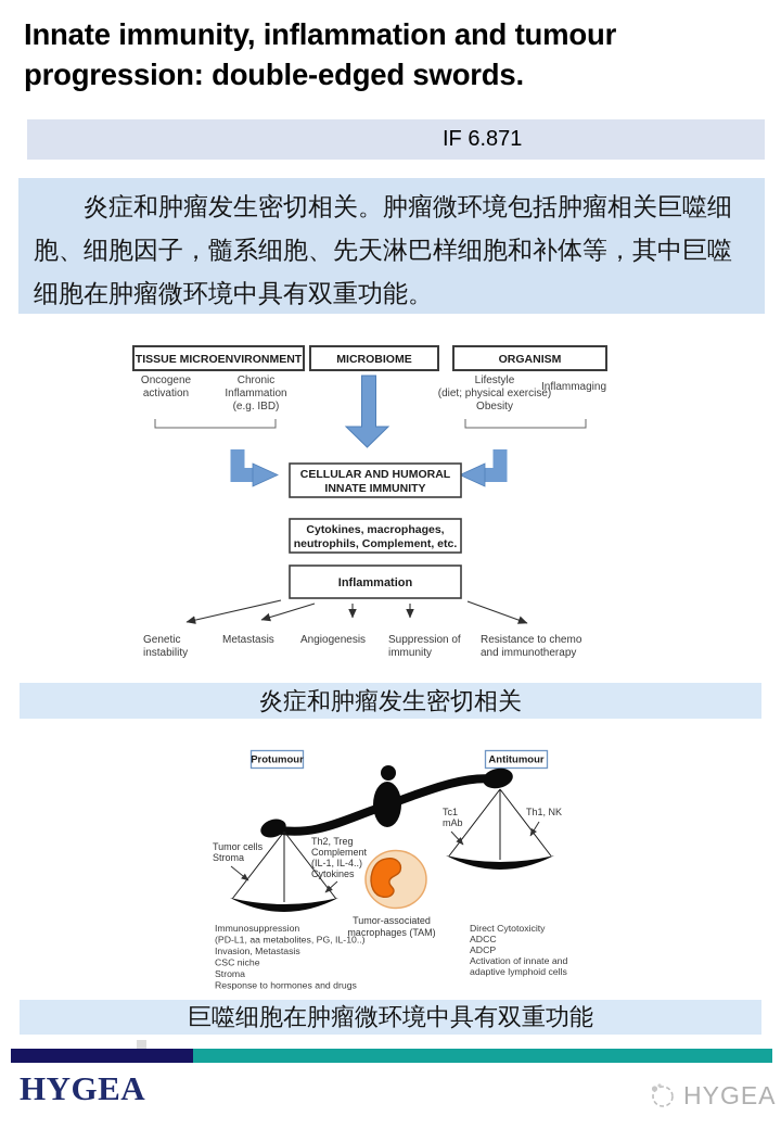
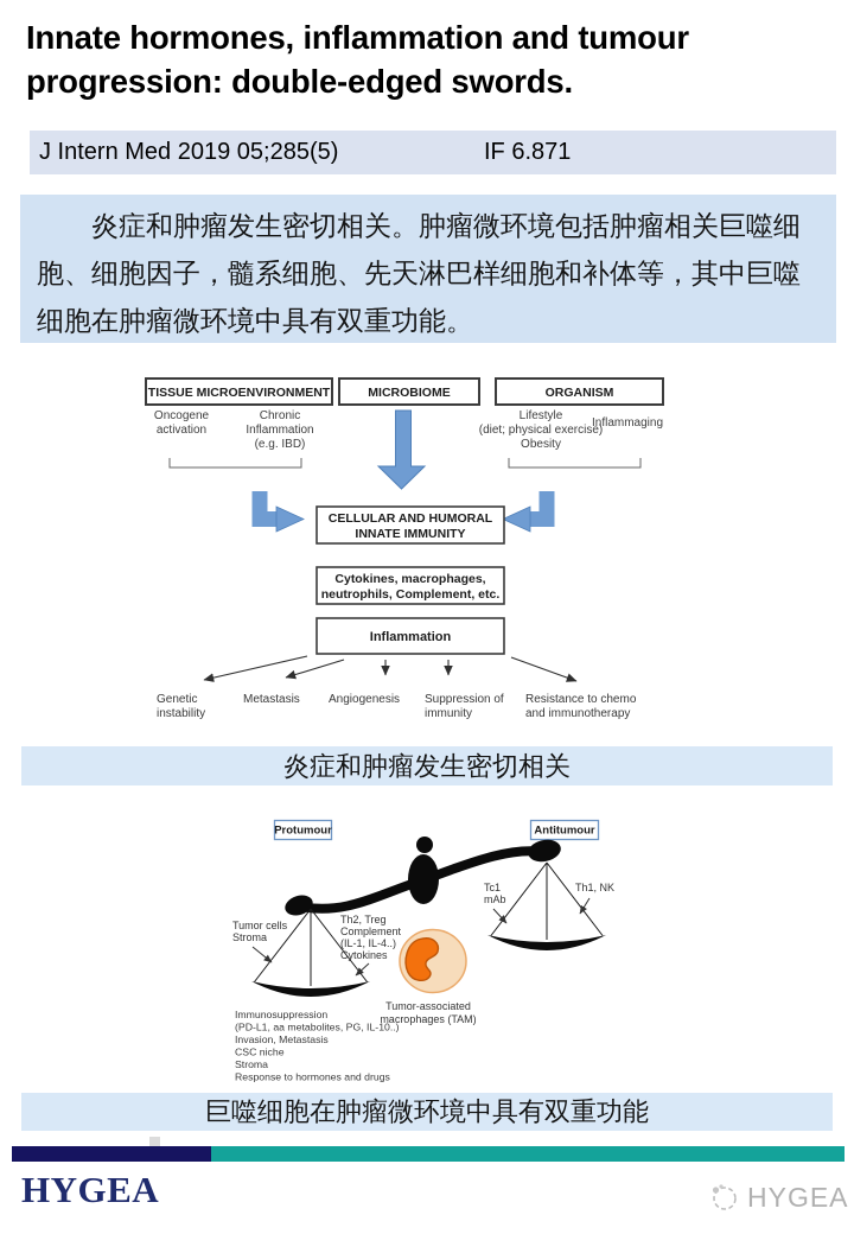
- Innate immunity, inflammation and tumour progression: double-edged swords.
+ Innate hormones, inflammation and tumour progression: double-edged swords.
+ J Intern Med 2019 05;285(5)
  IF 6.871
  炎症和肿瘤发生密切相关。肿瘤微环境包括肿瘤相关巨噬细胞、细胞因子，髓系细胞、先天淋巴样细胞和补体等，其中巨噬细胞在肿瘤微环境中具有双重功能。
  TISSUE MICROENVIRONMENT
  MICROBIOME
  ORGANISM
  Oncogene
  activation
  Chronic
  Inflammation
  (e.g. IBD)
  Lifestyle
  (diet; physical exercise)
  Obesity
  Inflammaging
  CELLULAR AND HUMORAL
  INNATE IMMUNITY
  Cytokines, macrophages,
  neutrophils, Complement, etc.
  Inflammation
  Genetic
  instability
  Metastasis
  Angiogenesis
  Suppression of
  immunity
  Resistance to chemo
  and immunotherapy
  炎症和肿瘤发生密切相关
  Protumour
  Antitumour
  Tumor cells
  Stroma
  Th2, Treg
  Complement
  (IL-1, IL-4..)
  Cytokines
  Tc1
  mAb
  Th1, NK
  Tumor-associated
  macrophages (TAM)
  Immunosuppression
  (PD-L1, aa metabolites, PG, IL-10..)
  Invasion, Metastasis
  CSC niche
  Stroma
  Response to hormones and drugs
- Direct Cytotoxicity
- ADCC
- ADCP
- Activation of innate and
- adaptive lymphoid cells
  巨噬细胞在肿瘤微环境中具有双重功能
  HYGEA
  HYGEA
